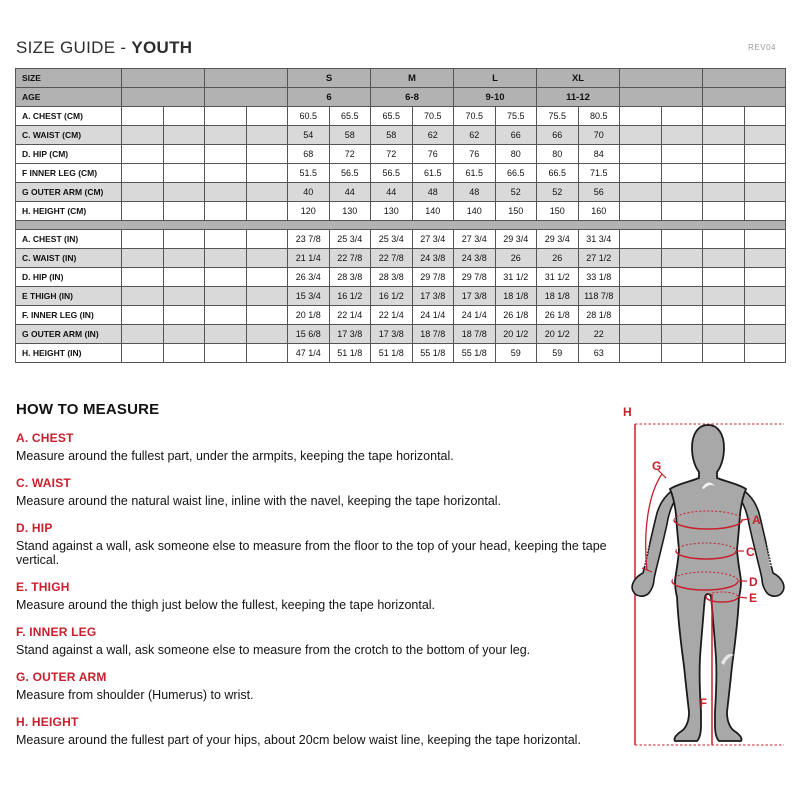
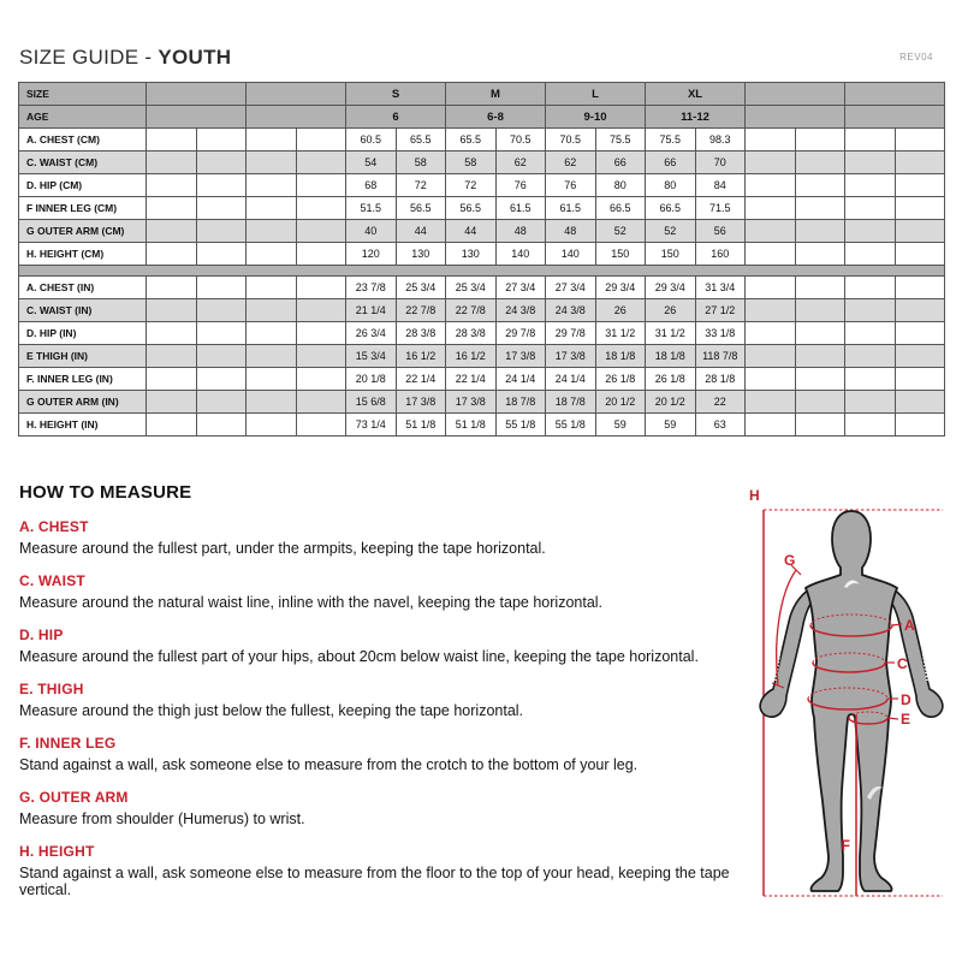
  SIZE GUIDE - YOUTH
  REV04
  SIZE			S	M	L	XL
  AGE			6	6-8	9-10	11-12
- A. CHEST (CM)					60.5	65.5	65.5	70.5	70.5	75.5	75.5	80.5
+ A. CHEST (CM)					60.5	65.5	65.5	70.5	70.5	75.5	75.5	98.3
  C. WAIST (CM)					54	58	58	62	62	66	66	70
  D. HIP (CM)					68	72	72	76	76	80	80	84
  F INNER LEG (CM)					51.5	56.5	56.5	61.5	61.5	66.5	66.5	71.5
  G OUTER ARM (CM)					40	44	44	48	48	52	52	56
  H. HEIGHT (CM)					120	130	130	140	140	150	150	160
  A. CHEST (IN)					23 7/8	25 3/4	25 3/4	27 3/4	27 3/4	29 3/4	29 3/4	31 3/4
  C. WAIST (IN)					21 1/4	22 7/8	22 7/8	24 3/8	24 3/8	26	26	27 1/2
  D. HIP (IN)					26 3/4	28 3/8	28 3/8	29 7/8	29 7/8	31 1/2	31 1/2	33 1/8
  E THIGH (IN)					15 3/4	16 1/2	16 1/2	17 3/8	17 3/8	18 1/8	18 1/8	118 7/8
  F. INNER LEG (IN)					20 1/8	22 1/4	22 1/4	24 1/4	24 1/4	26 1/8	26 1/8	28 1/8
  G OUTER ARM (IN)					15 6/8	17 3/8	17 3/8	18 7/8	18 7/8	20 1/2	20 1/2	22
- H. HEIGHT (IN)					47 1/4	51 1/8	51 1/8	55 1/8	55 1/8	59	59	63
+ H. HEIGHT (IN)					73 1/4	51 1/8	51 1/8	55 1/8	55 1/8	59	59	63
  HOW TO MEASURE
  A. CHEST
  Measure around the fullest part, under the armpits, keeping the tape horizontal.
  C. WAIST
  Measure around the natural waist line, inline with the navel, keeping the tape horizontal.
  D. HIP
- Stand against a wall, ask someone else to measure from the floor to the top of your head, keeping the tape vertical.
+ Measure around the fullest part of your hips, about 20cm below waist line, keeping the tape horizontal.
  E. THIGH
  Measure around the thigh just below the fullest, keeping the tape horizontal.
  F. INNER LEG
  Stand against a wall, ask someone else to measure from the crotch to the bottom of your leg.
  G. OUTER ARM
  Measure from shoulder (Humerus) to wrist.
  H. HEIGHT
- Measure around the fullest part of your hips, about 20cm below waist line, keeping the tape horizontal.
+ Stand against a wall, ask someone else to measure from the floor to the top of your head, keeping the tape vertical.
  H
  G
  A
  C
  D
  E
  F
